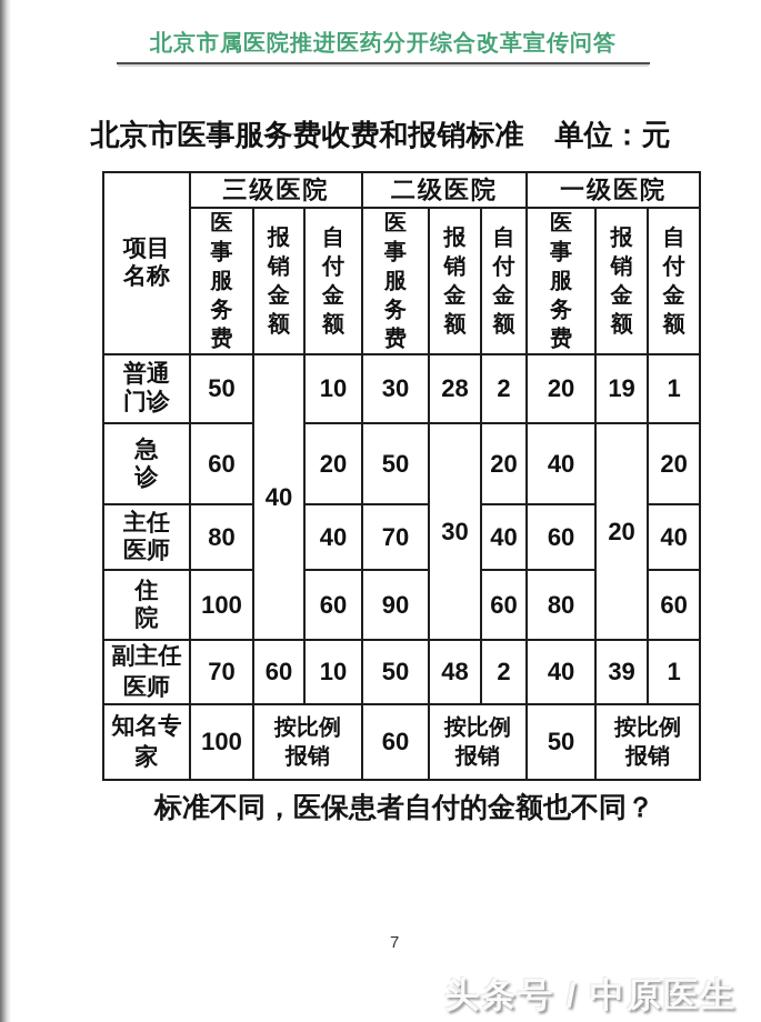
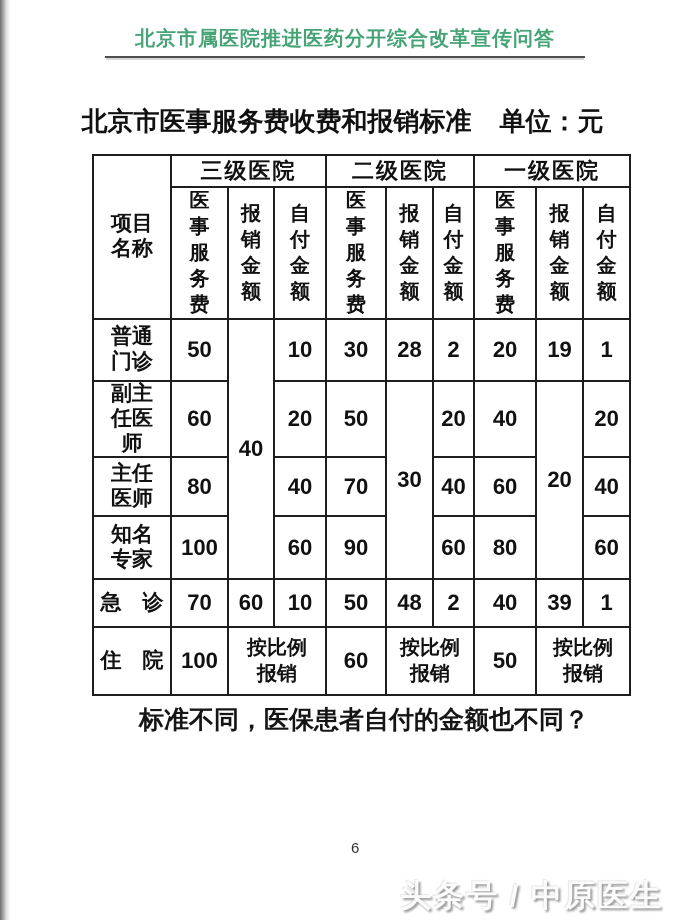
  北京市属医院推进医药分开综合改革宣传问答
  北京市医事服务费收费和报销标准 单位：元
  项目名称	三级医院	二级医院	一级医院
  医事服务费	报销金额	自付金额	医事服务费	报销金额	自付金额	医事服务费	报销金额	自付金额
  普通门诊	50	40	10	30	28	2	20	19	1
- 急 诊	60	20	50	30	20	40	20	20
+ 副主任医师	60	20	50	30	20	40	20	20
  主任医师	80	40	70	40	60	40
- 住 院	100	60	90	60	80	60
+ 知名专家	100	60	90	60	80	60
- 副主任医师	70	60	10	50	48	2	40	39	1
+ 急 诊	70	60	10	50	48	2	40	39	1
- 知名专家	100	按比例报销	60	按比例报销	50	按比例报销
+ 住 院	100	按比例报销	60	按比例报销	50	按比例报销
  标准不同，医保患者自付的金额也不同？
- 7
+ 6
  头条号 / 中原医生
